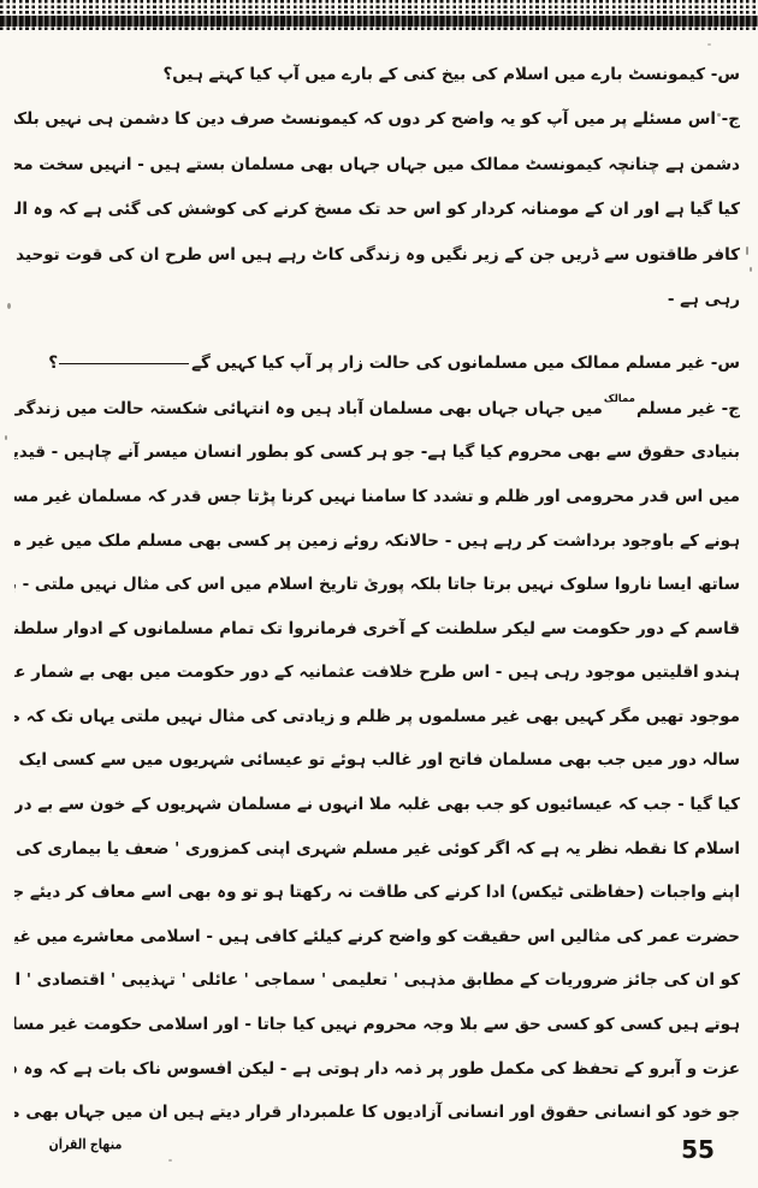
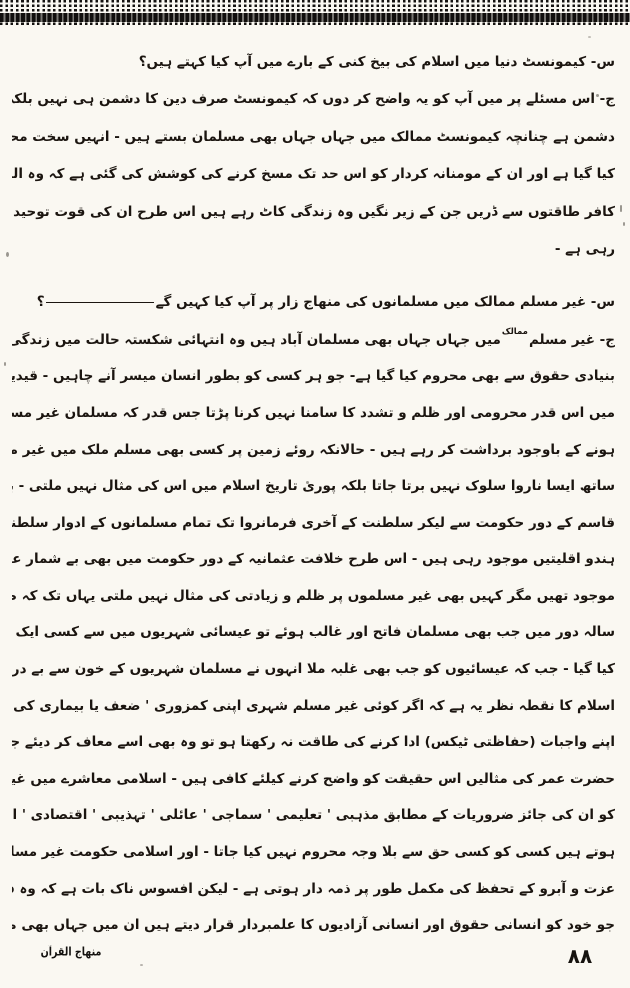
- س- کیمونسٹ بارے میں اسلام کی بیخ کنی کے بارے میں آپ کیا کہتے ہیں؟
+ س- کیمونسٹ دنیا میں اسلام کی بیخ کنی کے بارے میں آپ کیا کہتے ہیں؟
  ج- اس مسئلے پر میں آپ کو یہ واضح کر دوں کہ کیمونسٹ صرف دین کا دشمن ہی نہیں بلک
  دشمن ہے چنانچہ کیمونسٹ ممالک میں جہاں جہاں بھی مسلمان بستے ہیں - انہیں سخت مح
  کیا گیا ہے اور ان کے مومنانہ کردار کو اس حد تک مسخ کرنے کی کوشش کی گئی ہے کہ وہ ال
  کافر طاقتوں سے ڈریں جن کے زیر نگیں وہ زندگی کاٹ رہے ہیں اس طرح ان کی قوت توحید
  رہی ہے -
- س- غیر مسلم ممالک میں مسلمانوں کی حالت زار پر آپ کیا کہیں گے؟
+ س- غیر مسلم ممالک میں مسلمانوں کی منهاج زار پر آپ کیا کہیں گے؟
  ج- غیر مسلمممالکمیں جہاں جہاں بھی مسلمان آباد ہیں وہ انتہائی شکستہ حالت میں زندگی
  بنیادی حقوق سے بھی محروم کیا گیا ہے- جو ہر کسی کو بطور انسان میسر آنے چاہیں - قیدی
  میں اس قدر محرومی اور ظلم و تشدد کا سامنا نہیں کرنا پڑتا جس قدر کہ مسلمان غیر مس
  ہونے کے باوجود برداشت کر رہے ہیں - حالانکہ روئے زمین پر کسی بھی مسلم ملک میں غیر م
  ساتھ ایسا ناروا سلوک نہیں برتا جاتا بلکہ پوری تاریخ اسلام میں اس کی مثال نہیں ملتی - ب
  قاسم کے دور حکومت سے لیکر سلطنت کے آخری فرمانروا تک تمام مسلمانوں کے ادوار سلطن
  ہندو اقلیتیں موجود رہی ہیں - اس طرح خلافت عثمانیہ کے دور حکومت میں بھی بے شمار ع
  موجود تھیں مگر کہیں بھی غیر مسلموں پر ظلم و زیادتی کی مثال نہیں ملتی یہاں تک کہ
  سالہ دور میں جب بھی مسلمان فاتح اور غالب ہوئے تو عیسائی شہریوں میں سے کسی ایک
  کیا گیا - جب کہ عیسائیوں کو جب بھی غلبہ ملا انہوں نے مسلمان شہریوں کے خون سے بے در
  اسلام کا نقطہ نظر یہ ہے کہ اگر کوئی غیر مسلم شہری اپنی کمزوری ' ضعف یا بیماری کی
  اپنے واجبات (حفاظتی ٹیکس) ادا کرنے کی طاقت نہ رکھتا ہو تو وہ بھی اسے معاف کر دیئے ج
  حضرت عمر کی مثالیں اس حقیقت کو واضح کرنے کیلئے کافی ہیں - اسلامی معاشرے میں غی
  کو ان کی جائز ضروریات کے مطابق مذہبی ' تعلیمی ' سماجی ' عائلی ' تہذیبی ' اقتصادی ' ا
  ہوتے ہیں کسی کو کسی حق سے بلا وجہ محروم نہیں کیا جاتا - اور اسلامی حکومت غیر مسل
  عزت و آبرو کے تحفظ کی مکمل طور پر ذمہ دار ہوتی ہے - لیکن افسوس ناک بات ہے کہ وہ
  جو خود کو انسانی حقوق اور انسانی آزادیوں کا علمبردار قرار دیتے ہیں ان میں جہاں بھی م
  منهاج القرآن
- 55
+ ٨٨
